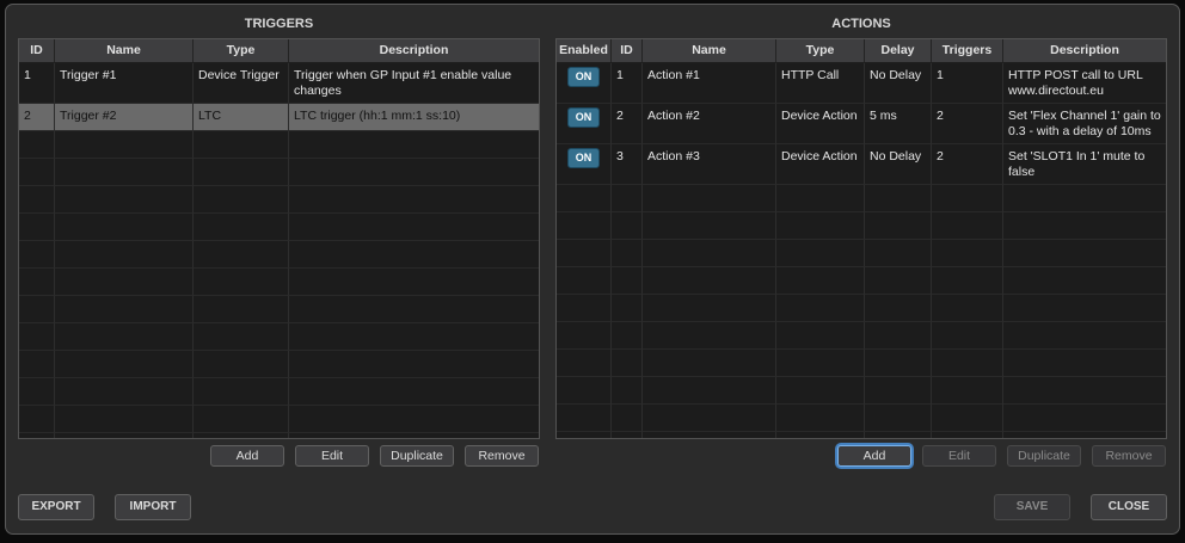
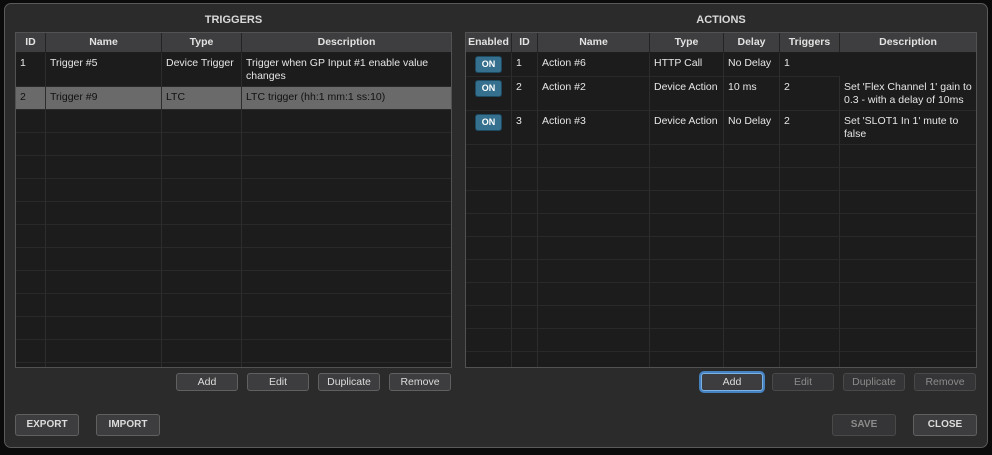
  TRIGGERS
  ID
  Name
  Type
  Description
  1
- Trigger #1
+ Trigger #5
  Device Trigger
  Trigger when GP Input #1 enable value changes
  2
- Trigger #2
+ Trigger #9
  LTC
  LTC trigger (hh:1 mm:1 ss:10)
  Add
  Edit
  Duplicate
  Remove
  ACTIONS
  Enabled
  ID
  Name
  Type
  Delay
  Triggers
  Description
  ON
  1
- Action #1
+ Action #6
  HTTP Call
  No Delay
  1
- HTTP POST call to URL www.directout.eu
  ON
  2
  Action #2
  Device Action
- 5 ms
+ 10 ms
  2
  Set 'Flex Channel 1' gain to 0.3 - with a delay of 10ms
  ON
  3
  Action #3
  Device Action
  No Delay
  2
  Set 'SLOT1 In 1' mute to false
  Add
  Edit
  Duplicate
  Remove
  EXPORT
  IMPORT
  SAVE
  CLOSE
